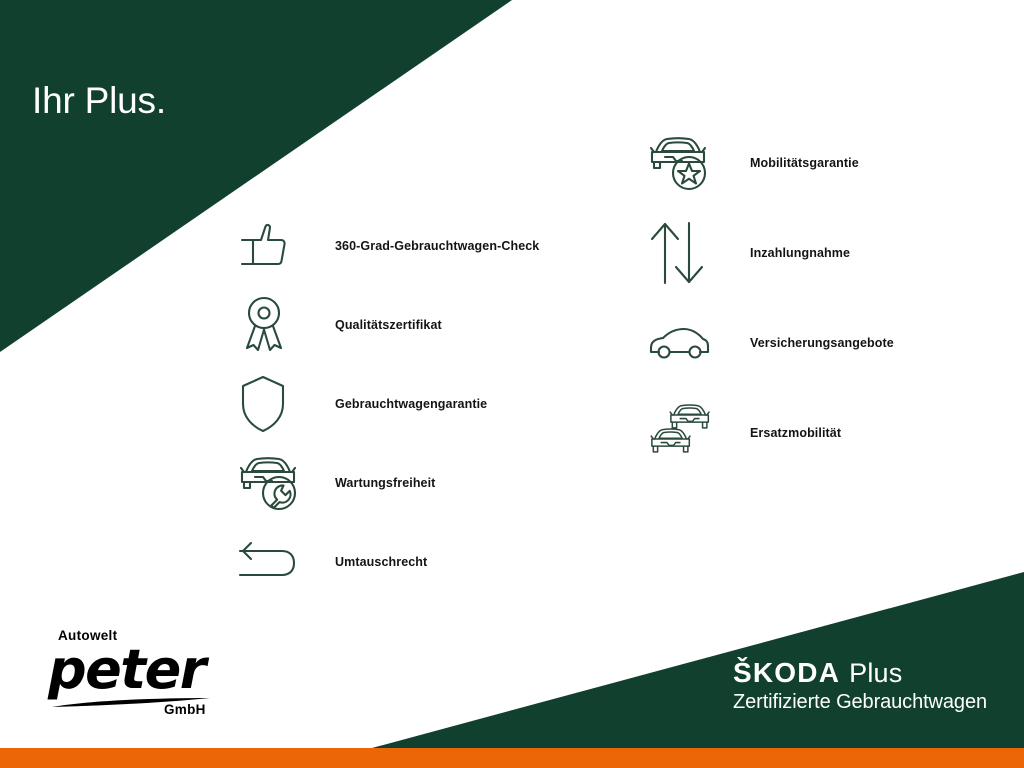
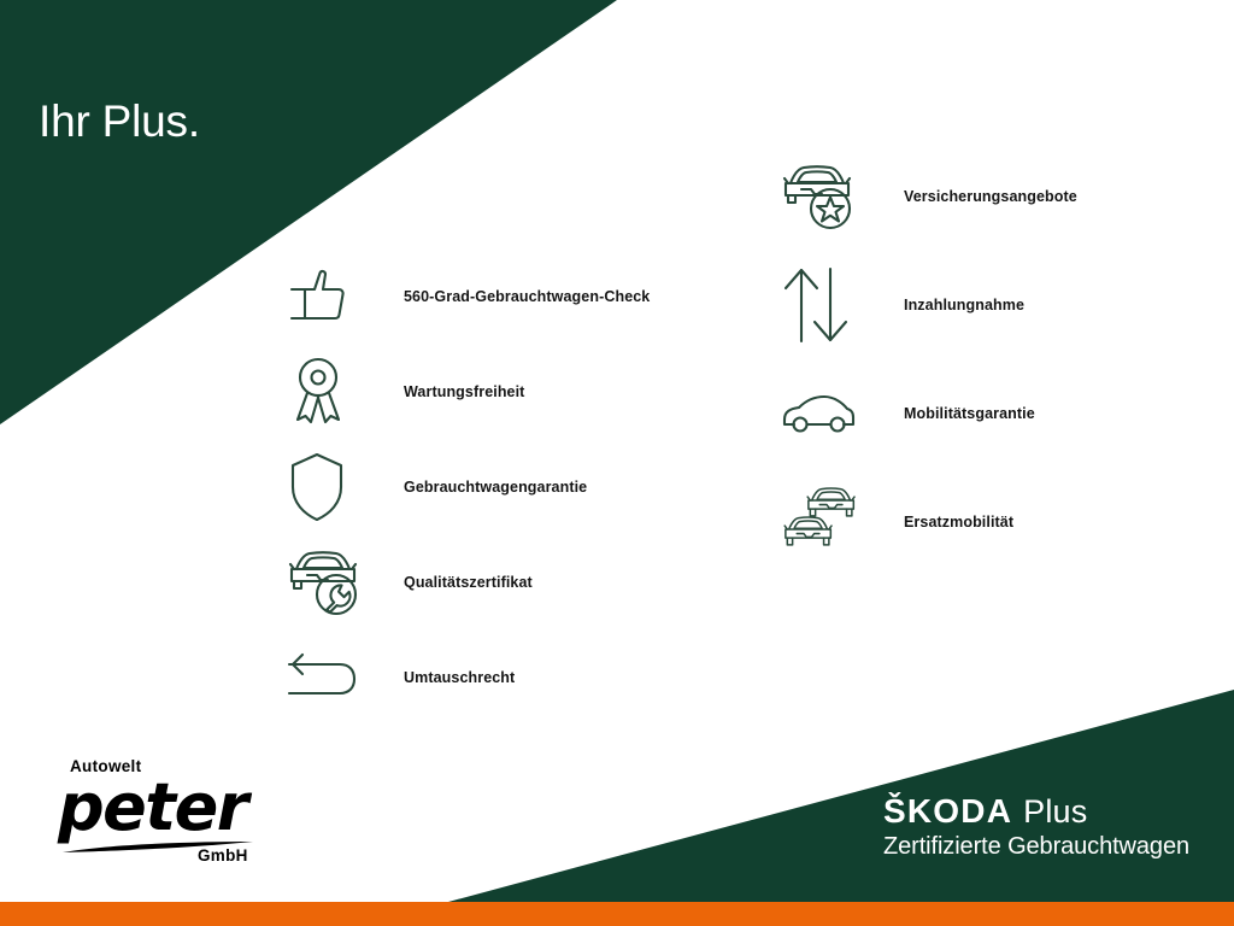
  Ihr Plus.
- 360-Grad-Gebrauchtwagen-Check
+ 560-Grad-Gebrauchtwagen-Check
- Qualitätszertifikat
+ Wartungsfreiheit
  Gebrauchtwagengarantie
- Wartungsfreiheit
+ Qualitätszertifikat
  Umtauschrecht
- Mobilitätsgarantie
+ Versicherungsangebote
  Inzahlungnahme
- Versicherungsangebote
+ Mobilitätsgarantie
  Ersatzmobilität
  Autowelt
  peter
  GmbH
  ŠKODA
  Plus
  Zertifizierte Gebrauchtwagen
